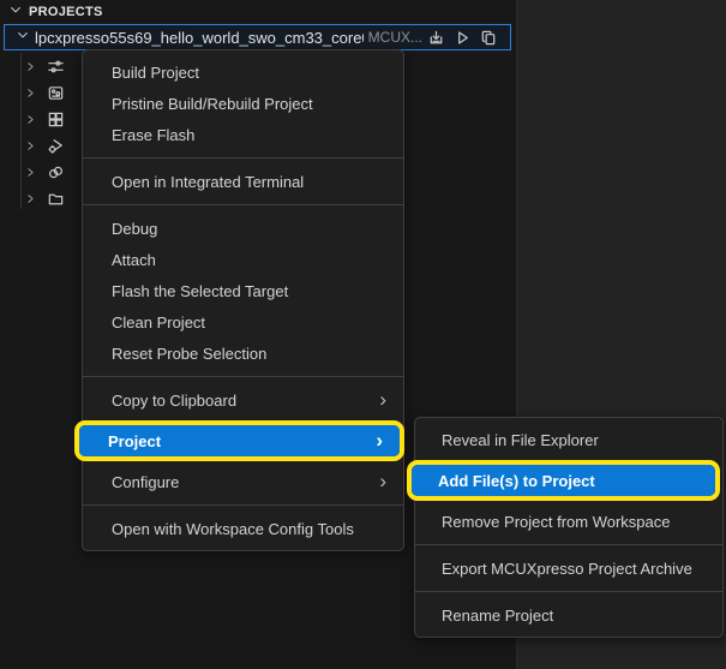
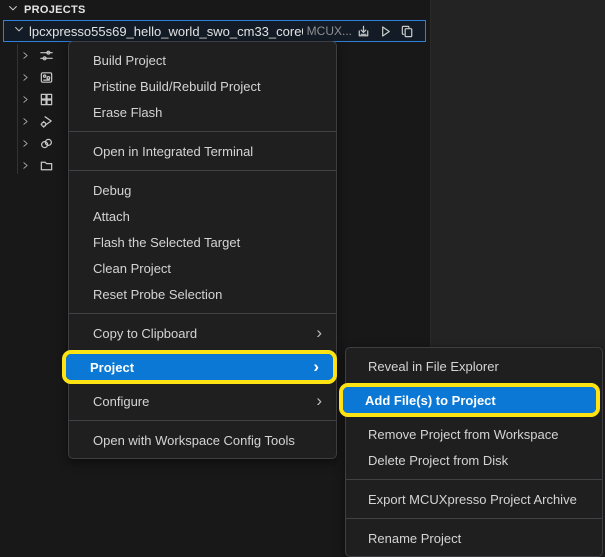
  PROJECTS
  lpcxpresso55s69_hello_world_swo_cm33_core
  MCUX...
  Build Project
  Pristine Build/Rebuild Project
  Erase Flash
  Open in Integrated Terminal
  Debug
  Attach
  Flash the Selected Target
  Clean Project
  Reset Probe Selection
  Copy to Clipboard
  ›
  Project
  ›
  Configure
  ›
  Open with Workspace Config Tools
  Reveal in File Explorer
  Add File(s) to Project
  Remove Project from Workspace
+ Delete Project from Disk
  Export MCUXpresso Project Archive
  Rename Project
